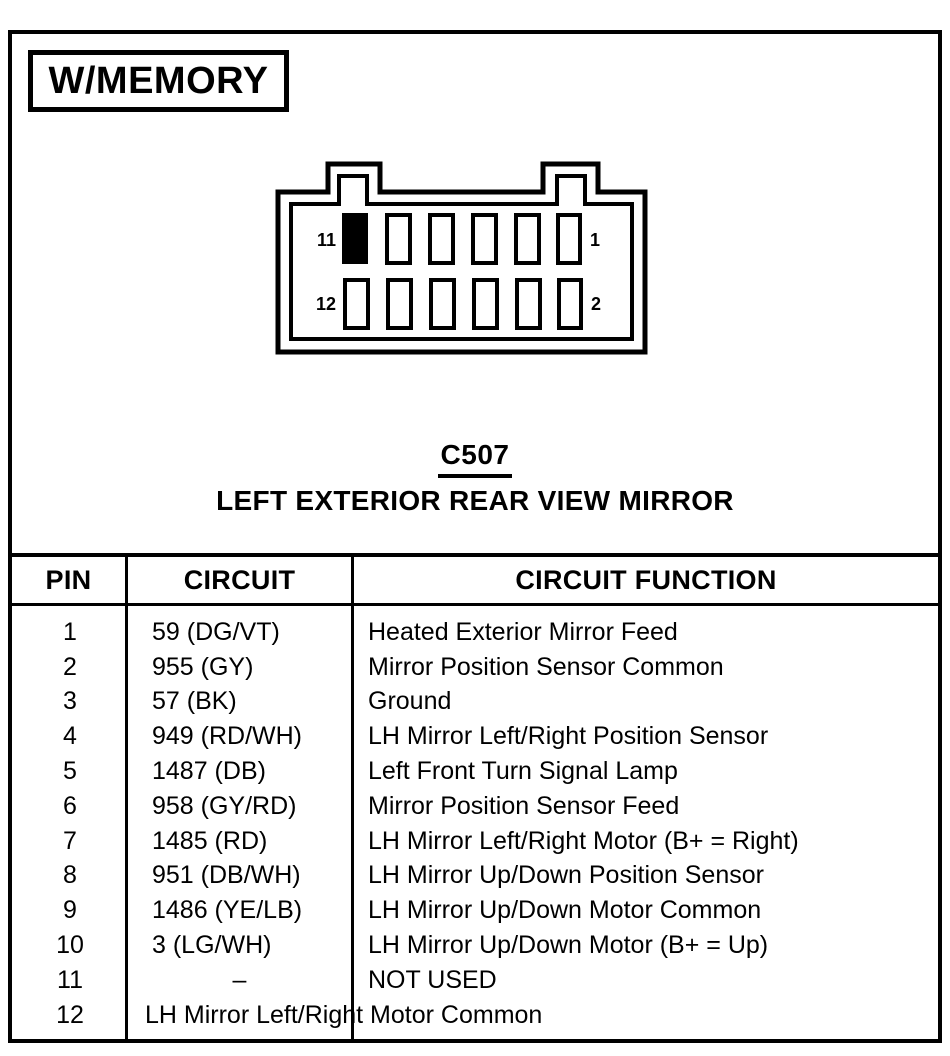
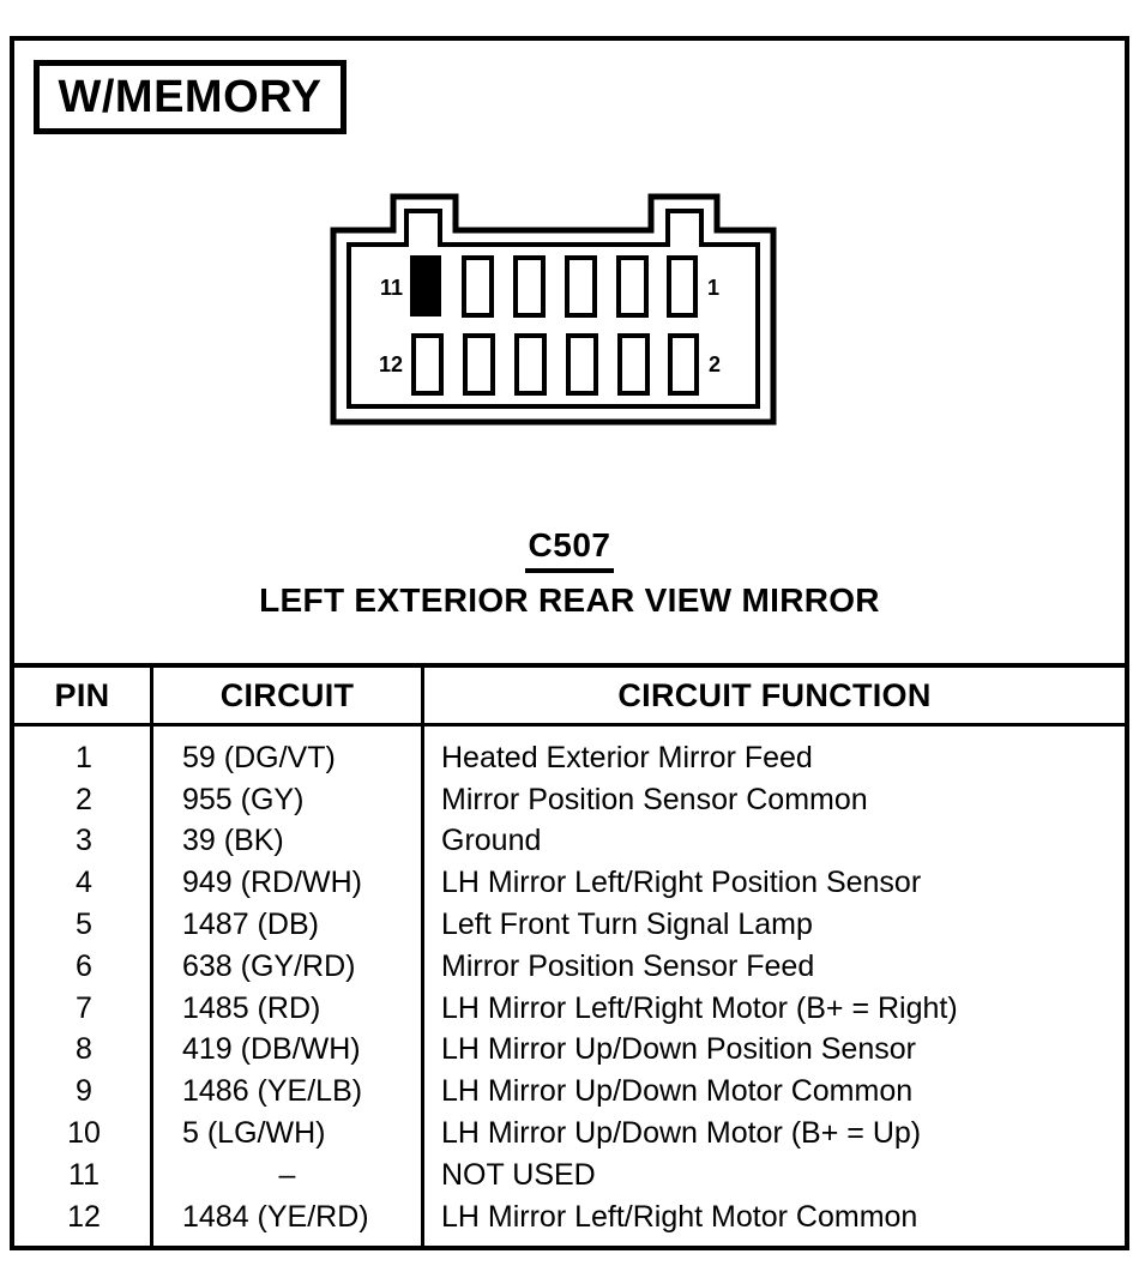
  W/MEMORY
  11
  1
  12
  2
  C507
  LEFT EXTERIOR REAR VIEW MIRROR
  PIN
  CIRCUIT
  CIRCUIT FUNCTION
  1
  59 (DG/VT)
  Heated Exterior Mirror Feed
  2
  955 (GY)
  Mirror Position Sensor Common
  3
- 57 (BK)
+ 39 (BK)
  Ground
  4
  949 (RD/WH)
  LH Mirror Left/Right Position Sensor
  5
  1487 (DB)
  Left Front Turn Signal Lamp
  6
- 958 (GY/RD)
+ 638 (GY/RD)
  Mirror Position Sensor Feed
  7
  1485 (RD)
  LH Mirror Left/Right Motor (B+ = Right)
  8
- 951 (DB/WH)
+ 419 (DB/WH)
  LH Mirror Up/Down Position Sensor
  9
  1486 (YE/LB)
  LH Mirror Up/Down Motor Common
  10
- 3 (LG/WH)
+ 5 (LG/WH)
  LH Mirror Up/Down Motor (B+ = Up)
  11
  –
  NOT USED
  12
+ 1484 (YE/RD)
  LH Mirror Left/Right Motor Common
